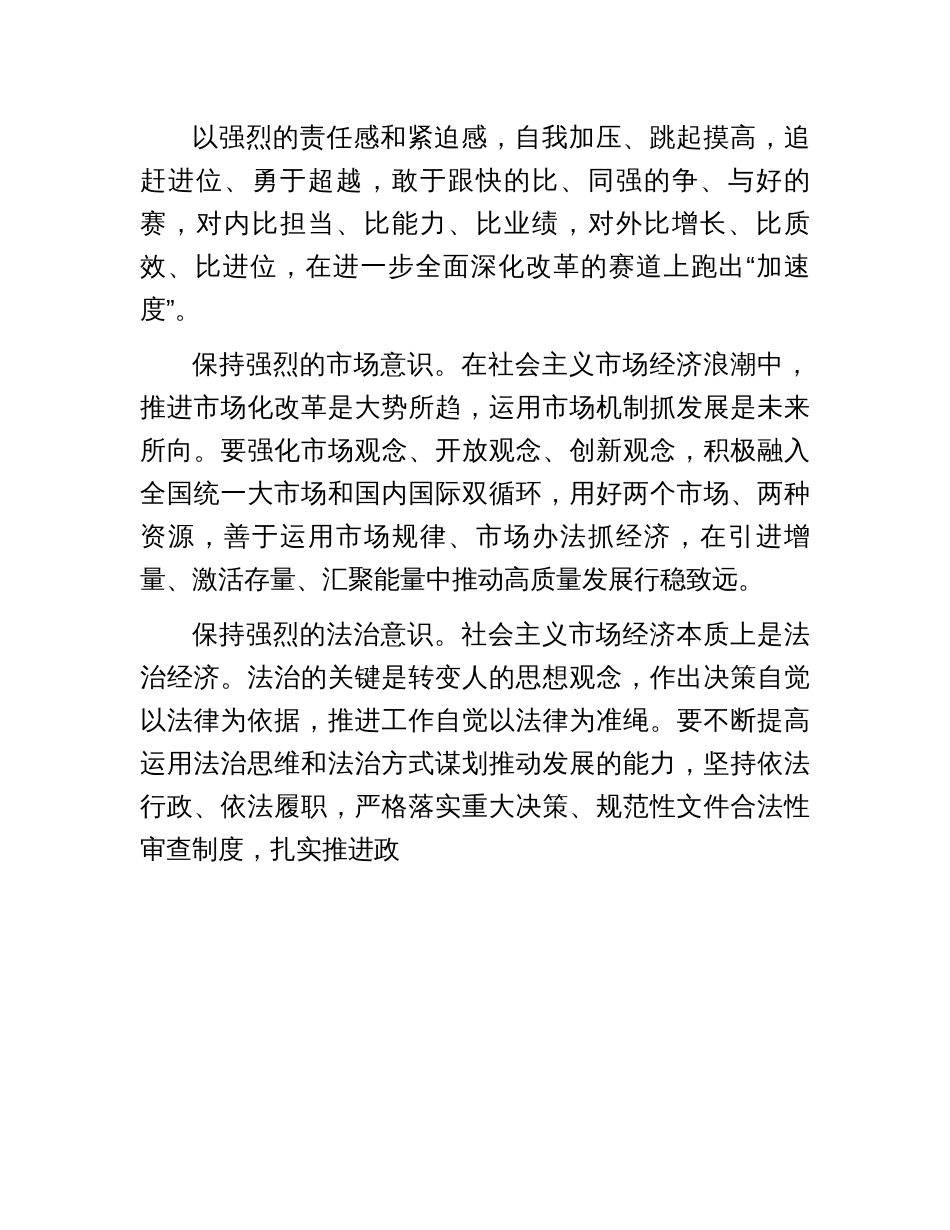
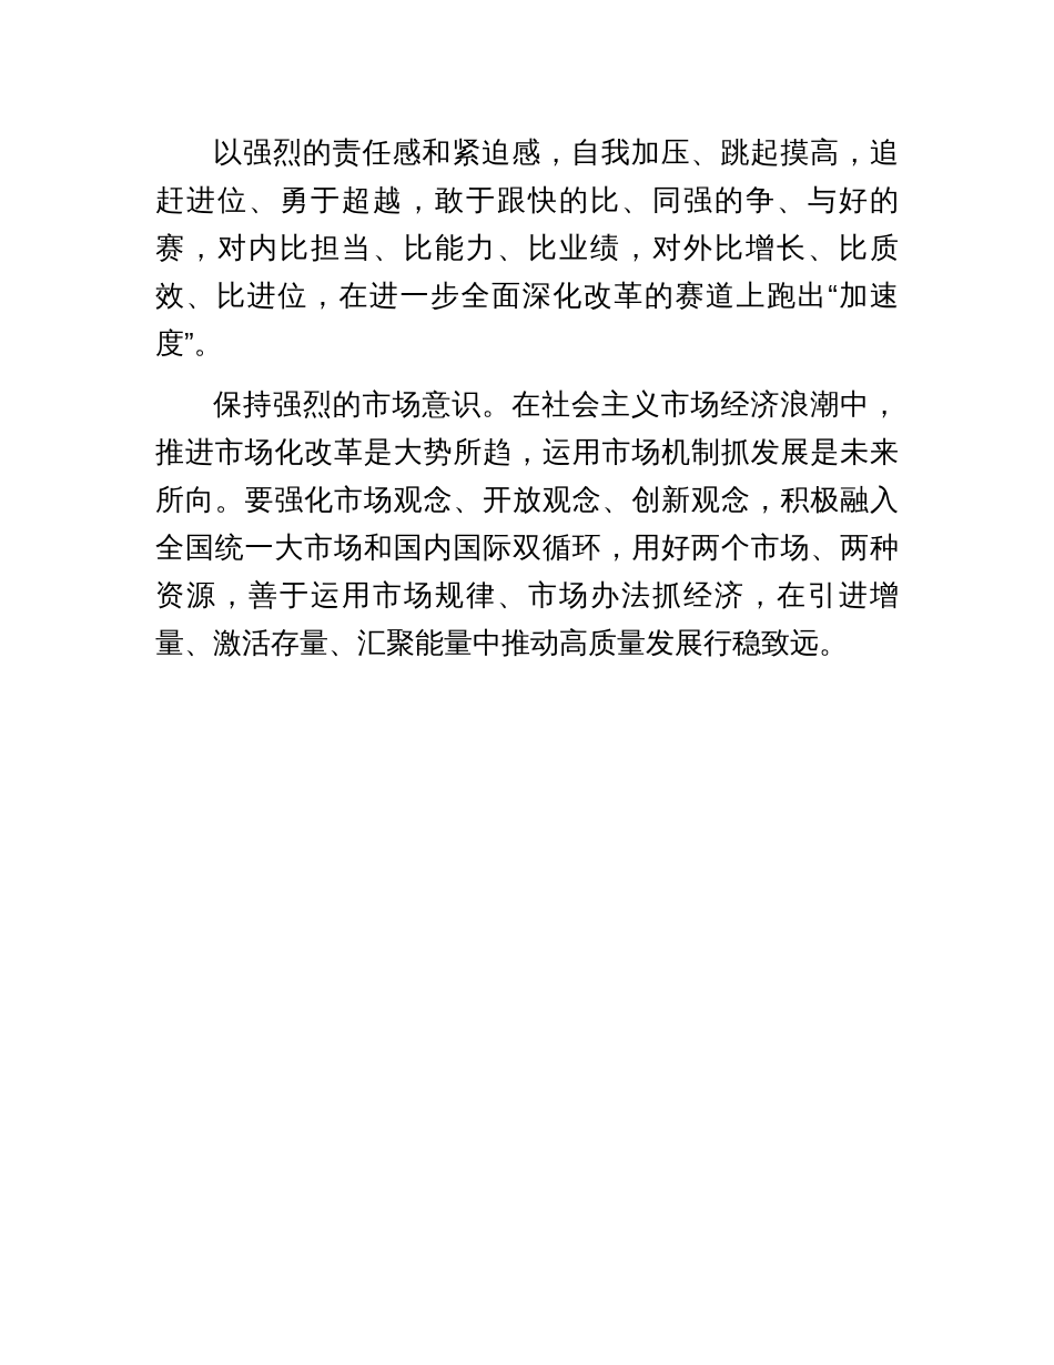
  以强烈的责任感和紧迫感，自我加压、跳起摸高，追赶进位、勇于超越，敢于跟快的比、同强的争、与好的赛，对内比担当、比能力、比业绩，对外比增长、比质效、比进位，在进一步全面深化改革的赛道上跑出“加速度”。
  保持强烈的市场意识。在社会主义市场经济浪潮中，推进市场化改革是大势所趋，运用市场机制抓发展是未来所向。要强化市场观念、开放观念、创新观念，积极融入全国统一大市场和国内国际双循环，用好两个市场、两种资源，善于运用市场规律、市场办法抓经济，在引进增量、激活存量、汇聚能量中推动高质量发展行稳致远。
- 保持强烈的法治意识。社会主义市场经济本质上是法治经济。法治的关键是转变人的思想观念，作出决策自觉以法律为依据，推进工作自觉以法律为准绳。要不断提高运用法治思维和法治方式谋划推动发展的能力，坚持依法行政、依法履职，严格落实重大决策、规范性文件合法性审查制度，扎实推进政
